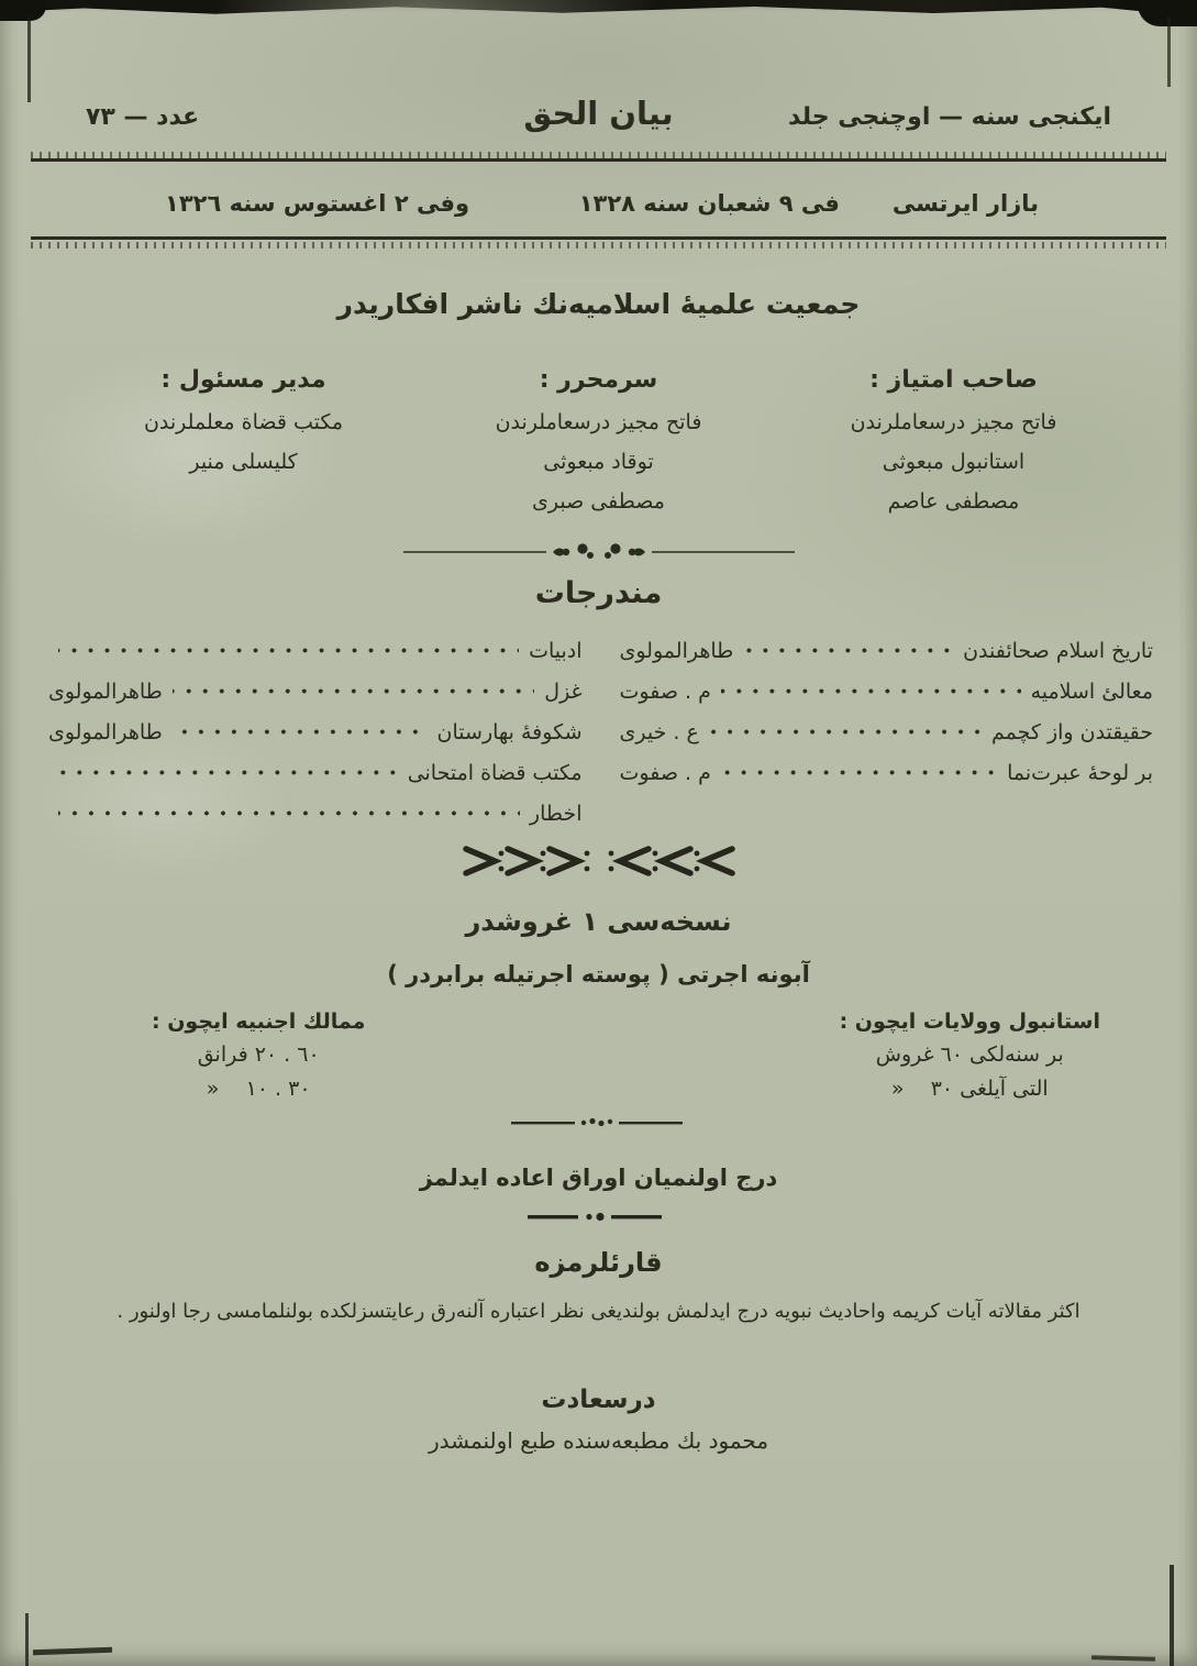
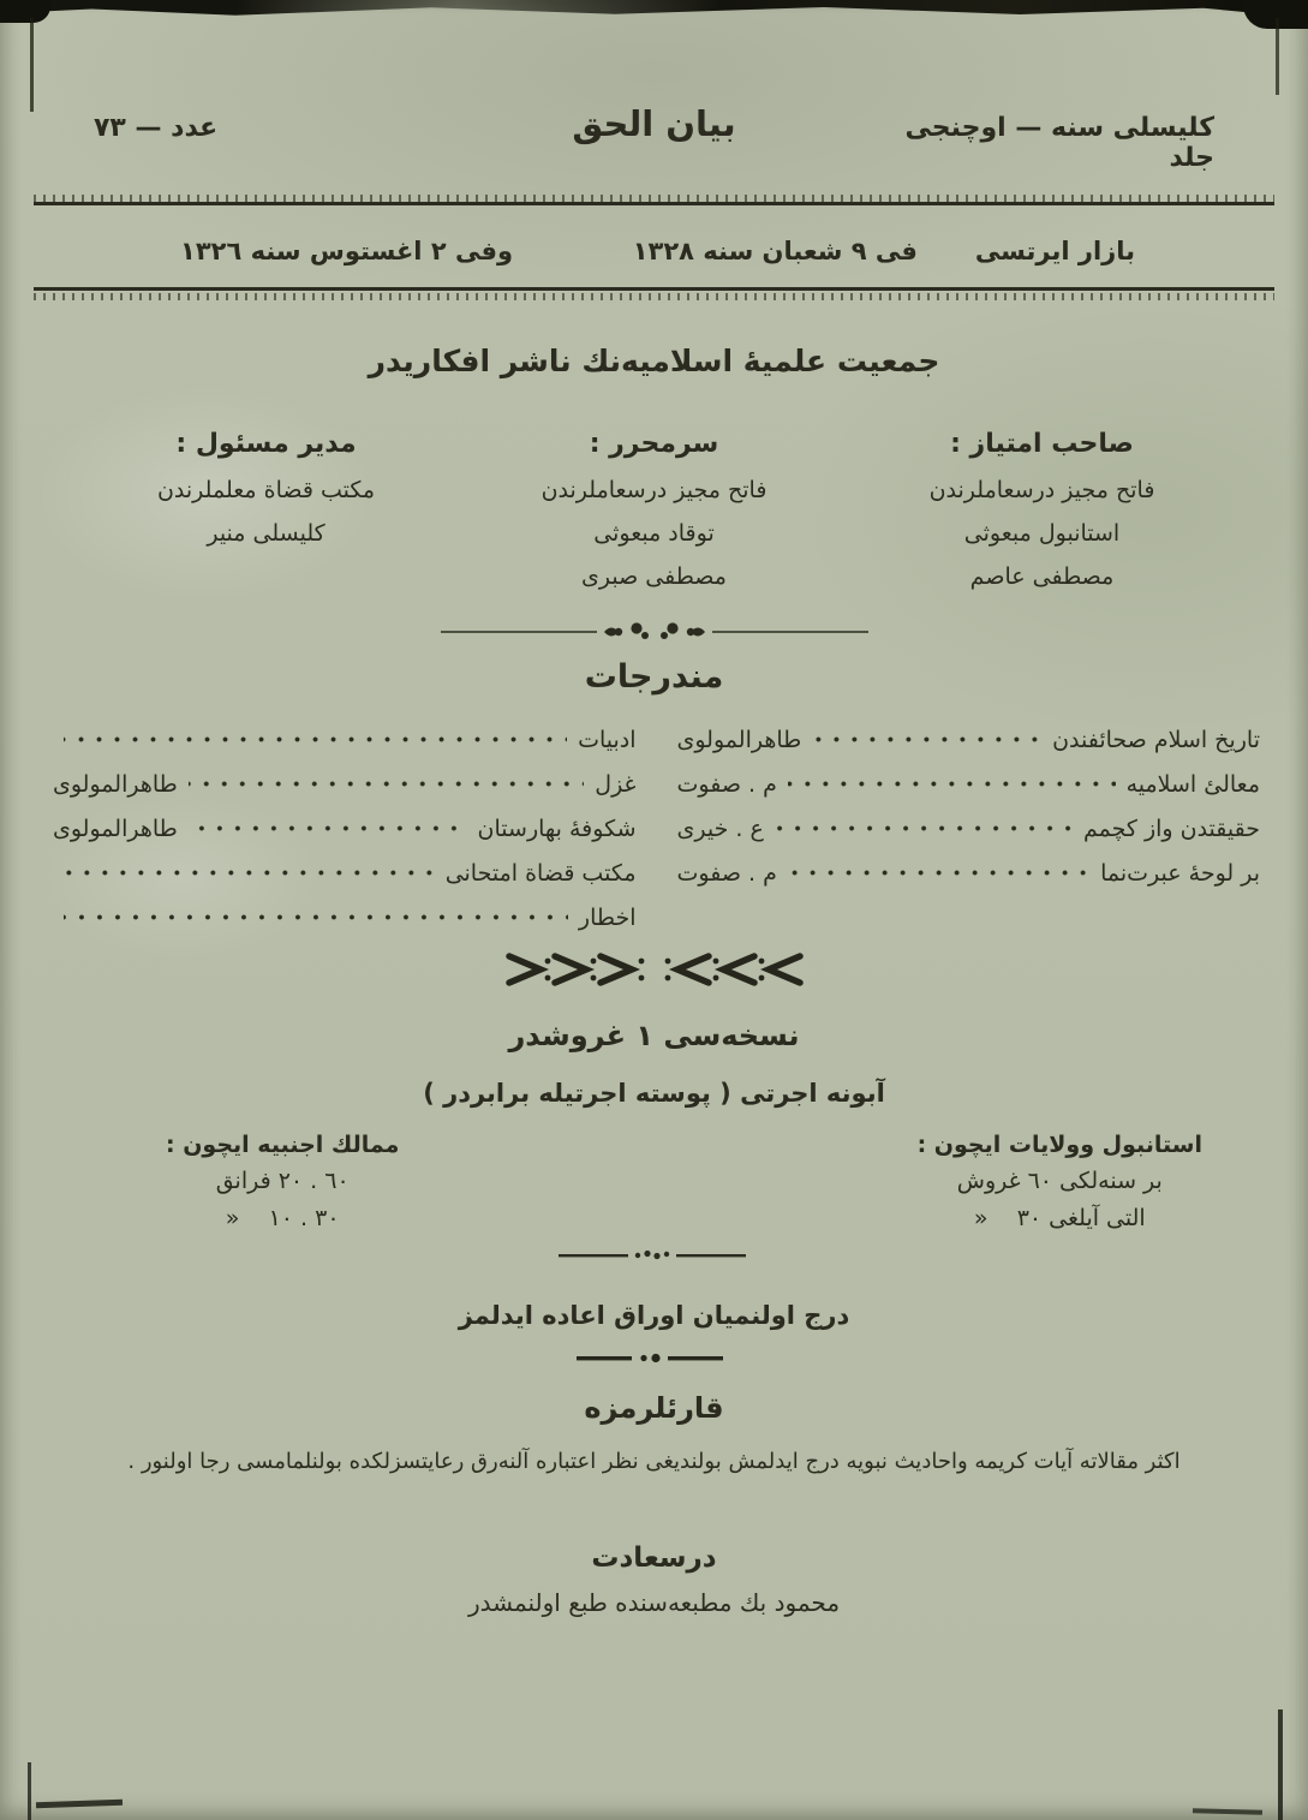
- ايكنجى سنه — اوچنجى جلد
+ كليسلى سنه — اوچنجى جلد
  بيان الحق
  عدد — ٧٣
  بازار ايرتسى
  فى ٩ شعبان سنه ١٣٢٨
  وفى ٢ اغستوس سنه ١٣٢٦
  جمعيت علميهٔ اسلاميه‌نك ناشر افكاريدر
  صاحب امتياز :
  فاتح مجيز درسعاملرندن
  استانبول مبعوثى
  مصطفى عاصم
  سرمحرر :
  فاتح مجيز درسعاملرندن
  توقاد مبعوثى
  مصطفى صبرى
  مدير مسئول :
  مكتب قضاة معلملرندن
  كليسلى منير
  مندرجات
  تاريخ اسلام صحائفندن
  طاهرالمولوى
  معالئ اسلاميه
  م . صفوت
  حقيقتدن واز كچمم
  ع . خيرى
  بر لوحهٔ عبرت‌نما
  م . صفوت
  ادبيات
  غزل
  طاهرالمولوى
  شكوفهٔ بهارستان
  طاهرالمولوى
  مكتب قضاة امتحانى
  اخطار
  نسخه‌سى ١ غروشدر
  آبونه اجرتى ( پوسته اجرتيله برابردر )
  استانبول وولايات ايچون :
  بر سنه‌لكى ٦٠ غروش
  التى آيلغى ٣٠ «
  ممالك اجنبيه ايچون :
  ٦٠ . ٢٠ فرانق
  ٣٠ . ١٠ «
  درج اولنميان اوراق اعاده ايدلمز
  قارئلرمزه
  اكثر مقالاته آيات كريمه واحاديث نبويه درج ايدلمش بولنديغى نظر اعتباره آلنه‌رق رعايتسزلكده بولنلمامسى رجا اولنور .
  درسعادت
  محمود بك مطبعه‌سنده طبع اولنمشدر
